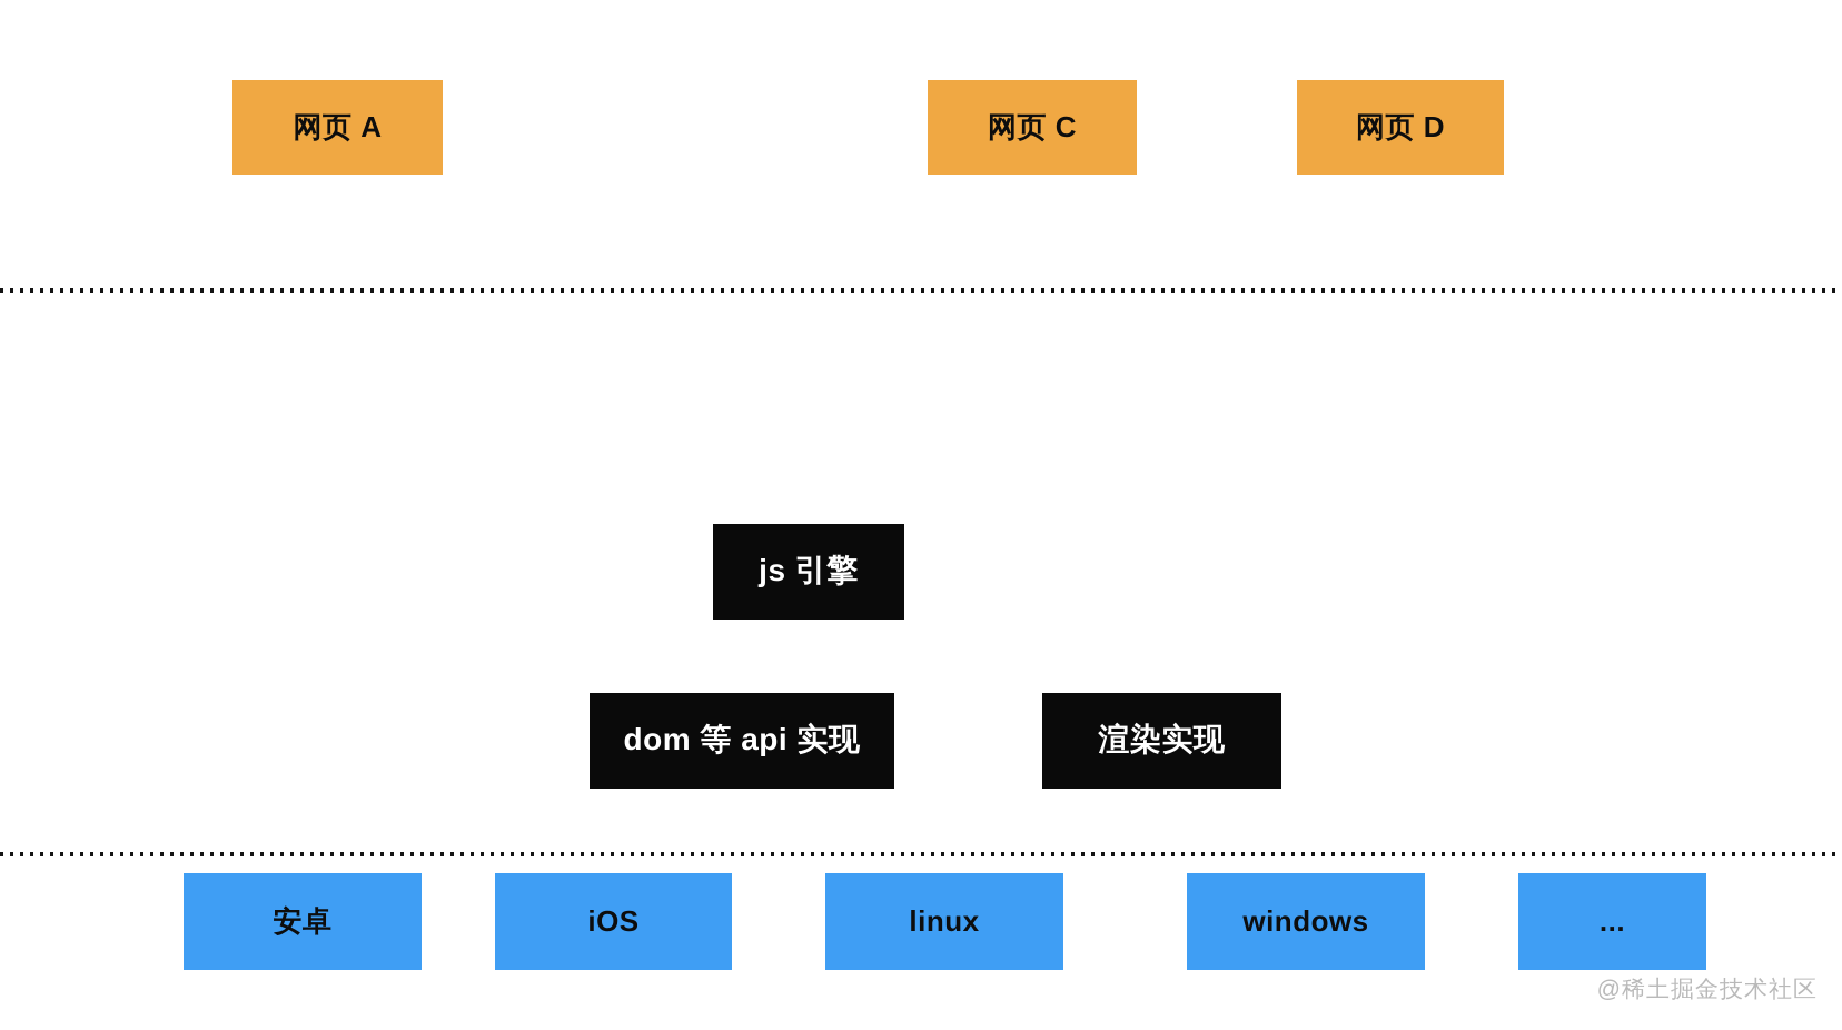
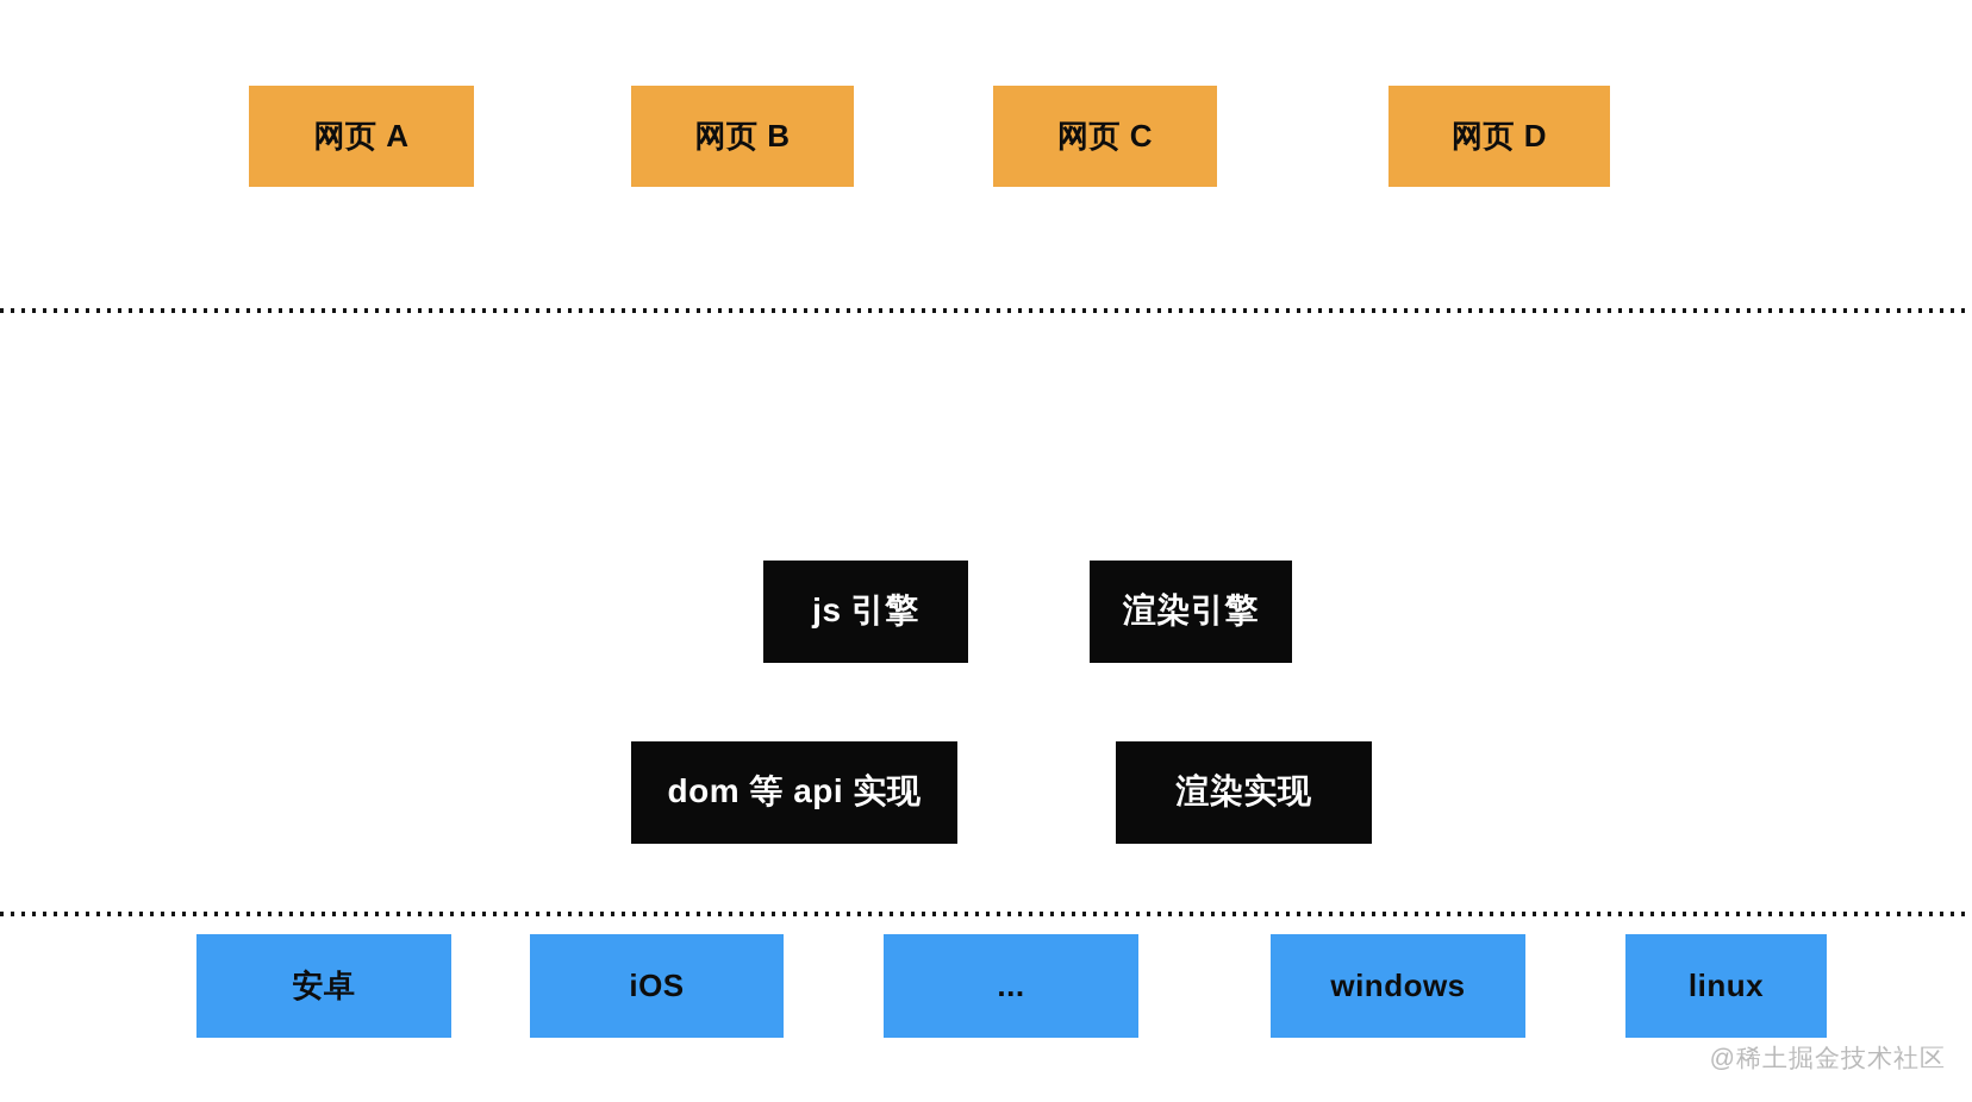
  网页 A
+ 网页 B
  网页 C
  网页 D
  js 引擎
+ 渲染引擎
  dom 等 api 实现
  渲染实现
  安卓
  iOS
- linux
+ ...
  windows
- ...
+ linux
  @稀土掘金技术社区
